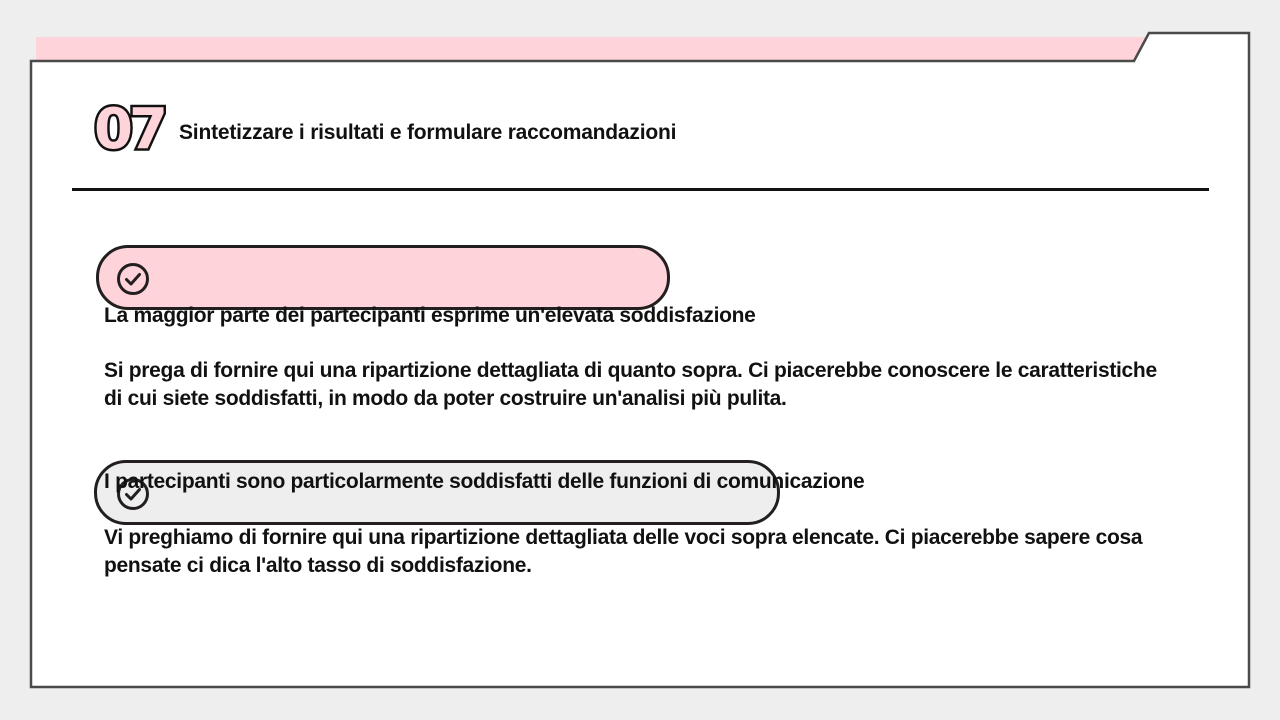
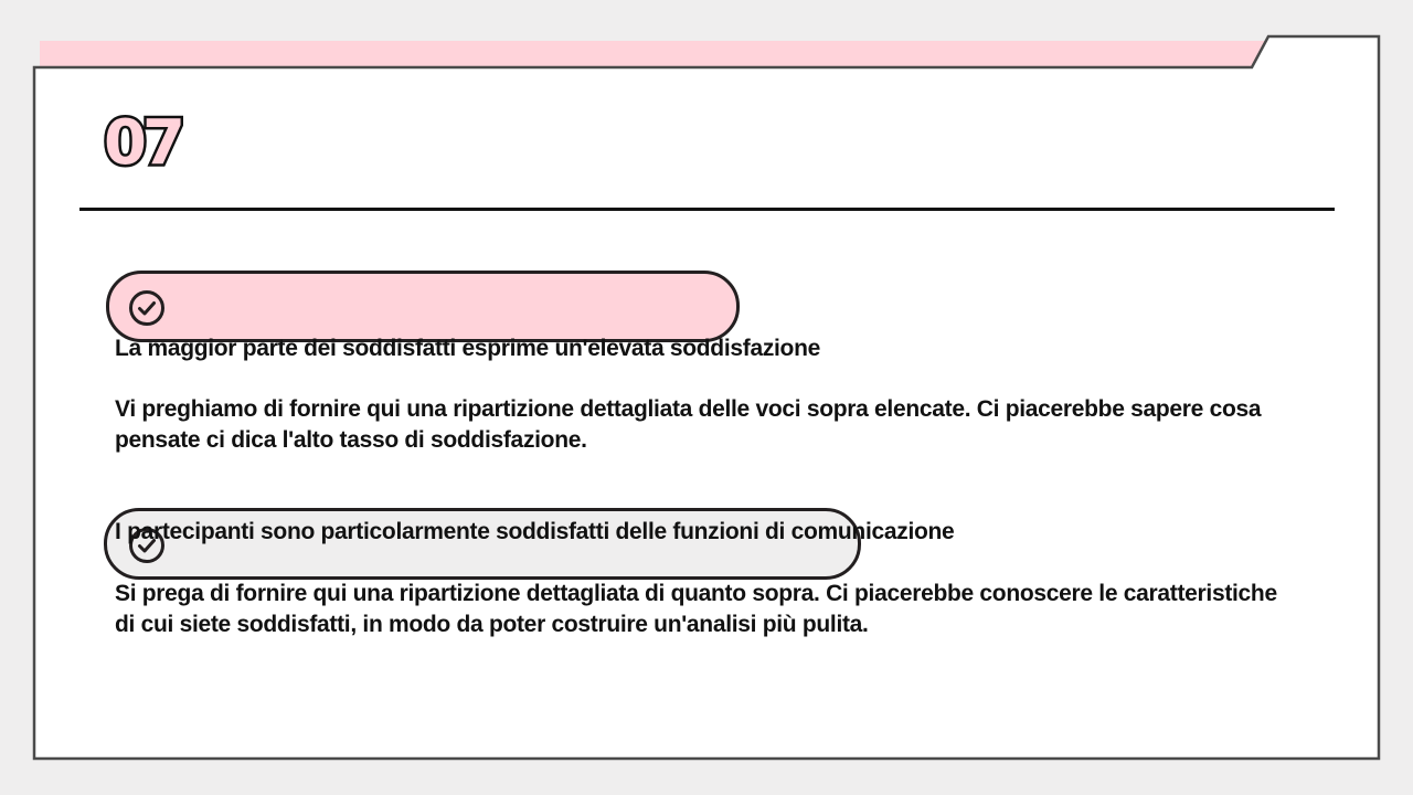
  07
- Sintetizzare i risultati e formulare raccomandazioni
- La maggior parte dei partecipanti esprime un'elevata soddisfazione
+ La maggior parte dei soddisfatti esprime un'elevata soddisfazione
- Si prega di fornire qui una ripartizione dettagliata di quanto sopra. Ci piacerebbe conoscere le caratteristiche di cui siete soddisfatti, in modo da poter costruire un'analisi più pulita.
+ Vi preghiamo di fornire qui una ripartizione dettagliata delle voci sopra elencate. Ci piacerebbe sapere cosa pensate ci dica l'alto tasso di soddisfazione.
  I partecipanti sono particolarmente soddisfatti delle funzioni di comunicazione
- Vi preghiamo di fornire qui una ripartizione dettagliata delle voci sopra elencate. Ci piacerebbe sapere cosa pensate ci dica l'alto tasso di soddisfazione.
+ Si prega di fornire qui una ripartizione dettagliata di quanto sopra. Ci piacerebbe conoscere le caratteristiche di cui siete soddisfatti, in modo da poter costruire un'analisi più pulita.
